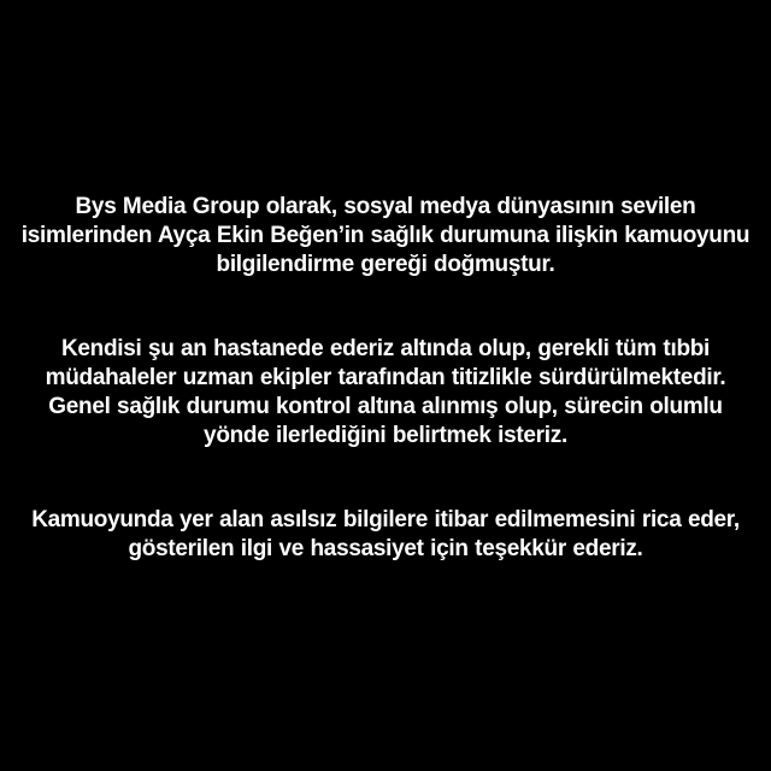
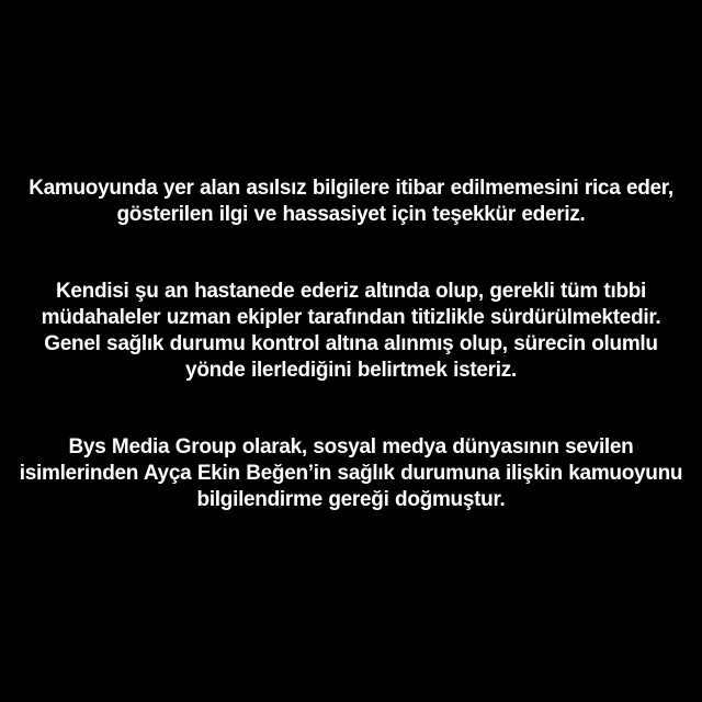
- Bys Media Group olarak, sosyal medya dünyasının sevilen isimlerinden Ayça Ekin Beğen’in sağlık durumuna ilişkin kamuoyunu bilgilendirme gereği doğmuştur.
+ Kamuoyunda yer alan asılsız bilgilere itibar edilmemesini rica eder, gösterilen ilgi ve hassasiyet için teşekkür ederiz.
  Kendisi şu an hastanede ederiz altında olup, gerekli tüm tıbbi müdahaleler uzman ekipler tarafından titizlikle sürdürülmektedir. Genel sağlık durumu kontrol altına alınmış olup, sürecin olumlu yönde ilerlediğini belirtmek isteriz.
- Kamuoyunda yer alan asılsız bilgilere itibar edilmemesini rica eder, gösterilen ilgi ve hassasiyet için teşekkür ederiz.
+ Bys Media Group olarak, sosyal medya dünyasının sevilen isimlerinden Ayça Ekin Beğen’in sağlık durumuna ilişkin kamuoyunu bilgilendirme gereği doğmuştur.
